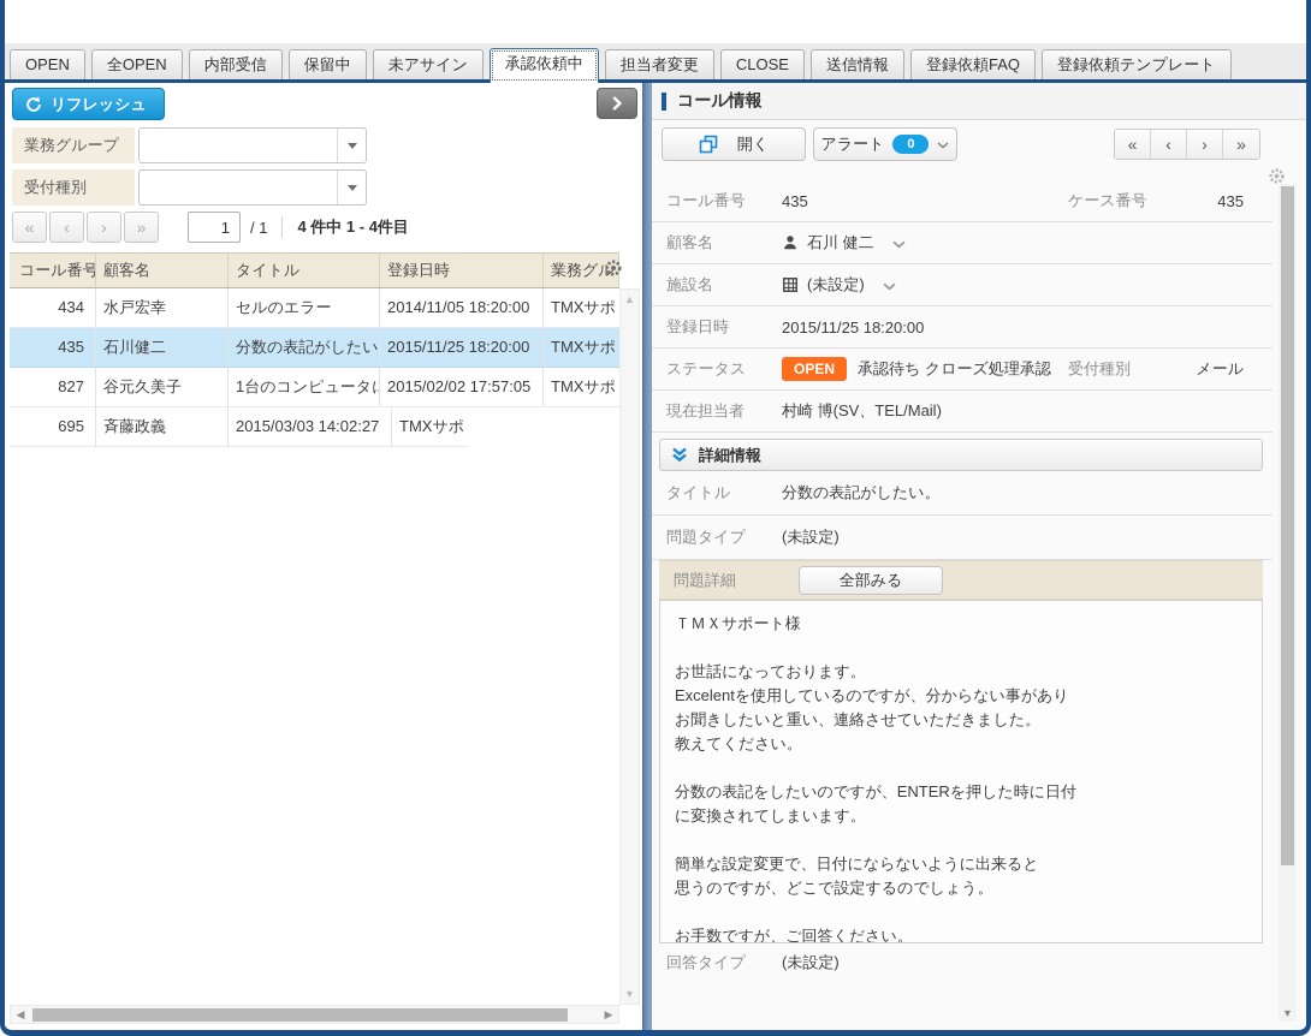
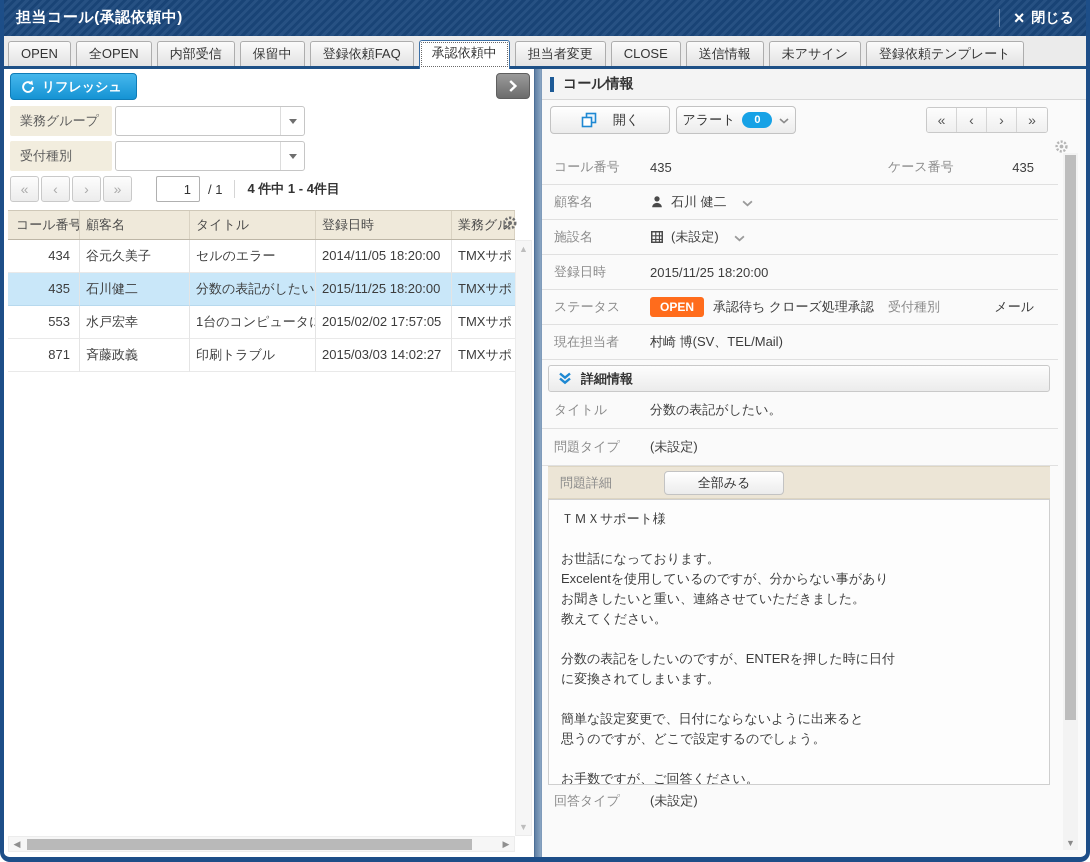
+ 担当コール(承認依頼中)
+ ×
+ 閉じる
  OPEN
  全OPEN
  内部受信
  保留中
- 未アサイン
+ 登録依頼FAQ
  承認依頼中
  担当者変更
  CLOSE
  送信情報
- 登録依頼FAQ
+ 未アサイン
  登録依頼テンプレート
  リフレッシュ
  業務グループ
  受付種別
  «
  ‹
  ›
  »
  1
  / 1
  4 件中 1 - 4件目
  コール番号
  顧客名
  タイトル
  登録日時
  業務グル
  434
- 水戸宏幸
+ 谷元久美子
  セルのエラー
  2014/11/05 18:20:00
  TMXサポ
  435
  石川健二
  分数の表記がしたい
  2015/11/25 18:20:00
  TMXサポ
- 827
+ 553
- 谷元久美子
+ 水戸宏幸
  1台のコンピュータに
  2015/02/02 17:57:05
  TMXサポ
- 695
+ 871
  斉藤政義
+ 印刷トラブル
  2015/03/03 14:02:27
  TMXサポ
  ▲
  ▼
  ◀
  ▶
  コール情報
  開く
  アラート
  0
  «
  ‹
  ›
  »
  ▼
  コール番号
  435
  ケース番号
  435
  顧客名
  石川 健二
  施設名
  (未設定)
  登録日時
  2015/11/25 18:20:00
  ステータス
  OPEN
  承認待ち クローズ処理承認
  受付種別
  メール
  現在担当者
  村崎 博(SV、TEL/Mail)
  詳細情報
  タイトル
  分数の表記がしたい。
  問題タイプ
  (未設定)
  問題詳細
  全部みる
  ＴＭＸサポート様
  お世話になっております。
  Excelentを使用しているのですが、分からない事があり
  お聞きしたいと重い、連絡させていただきました。
  教えてください。
  分数の表記をしたいのですが、ENTERを押した時に日付
  に変換されてしまいます。
  簡単な設定変更で、日付にならないように出来ると
  思うのですが、どこで設定するのでしょう。
  お手数ですが、ご回答ください。
  回答タイプ
  (未設定)
